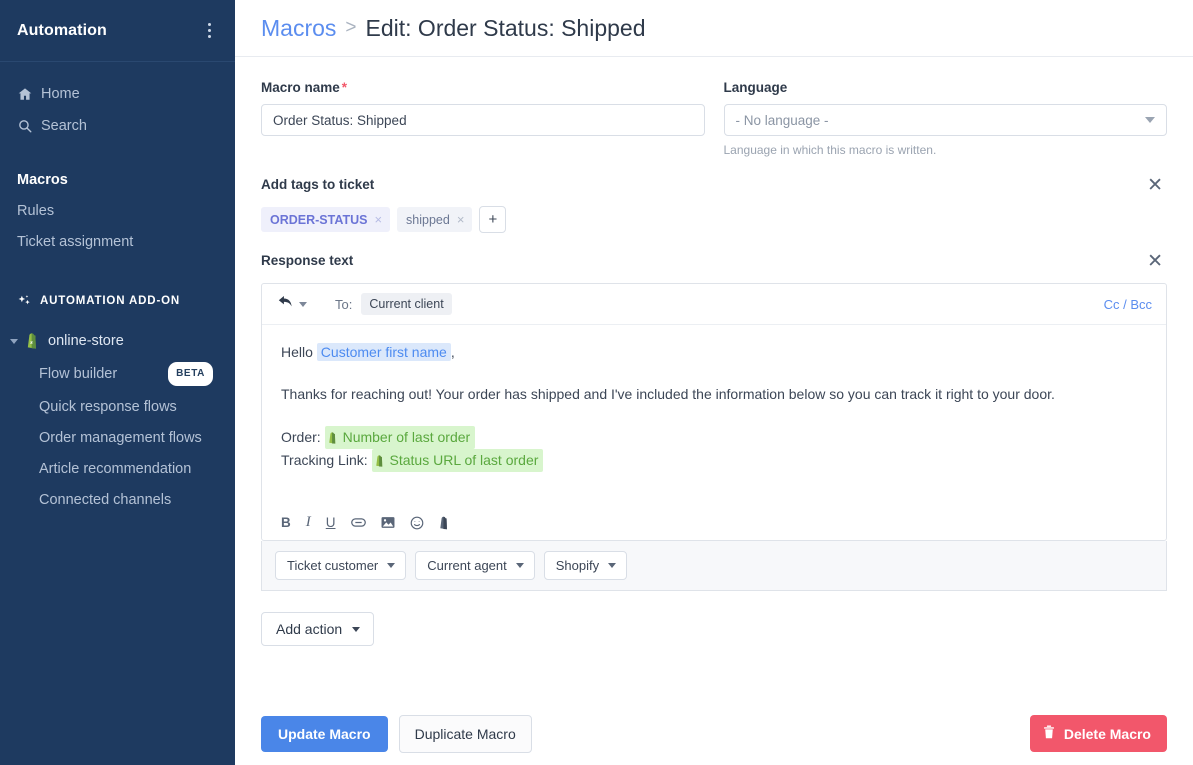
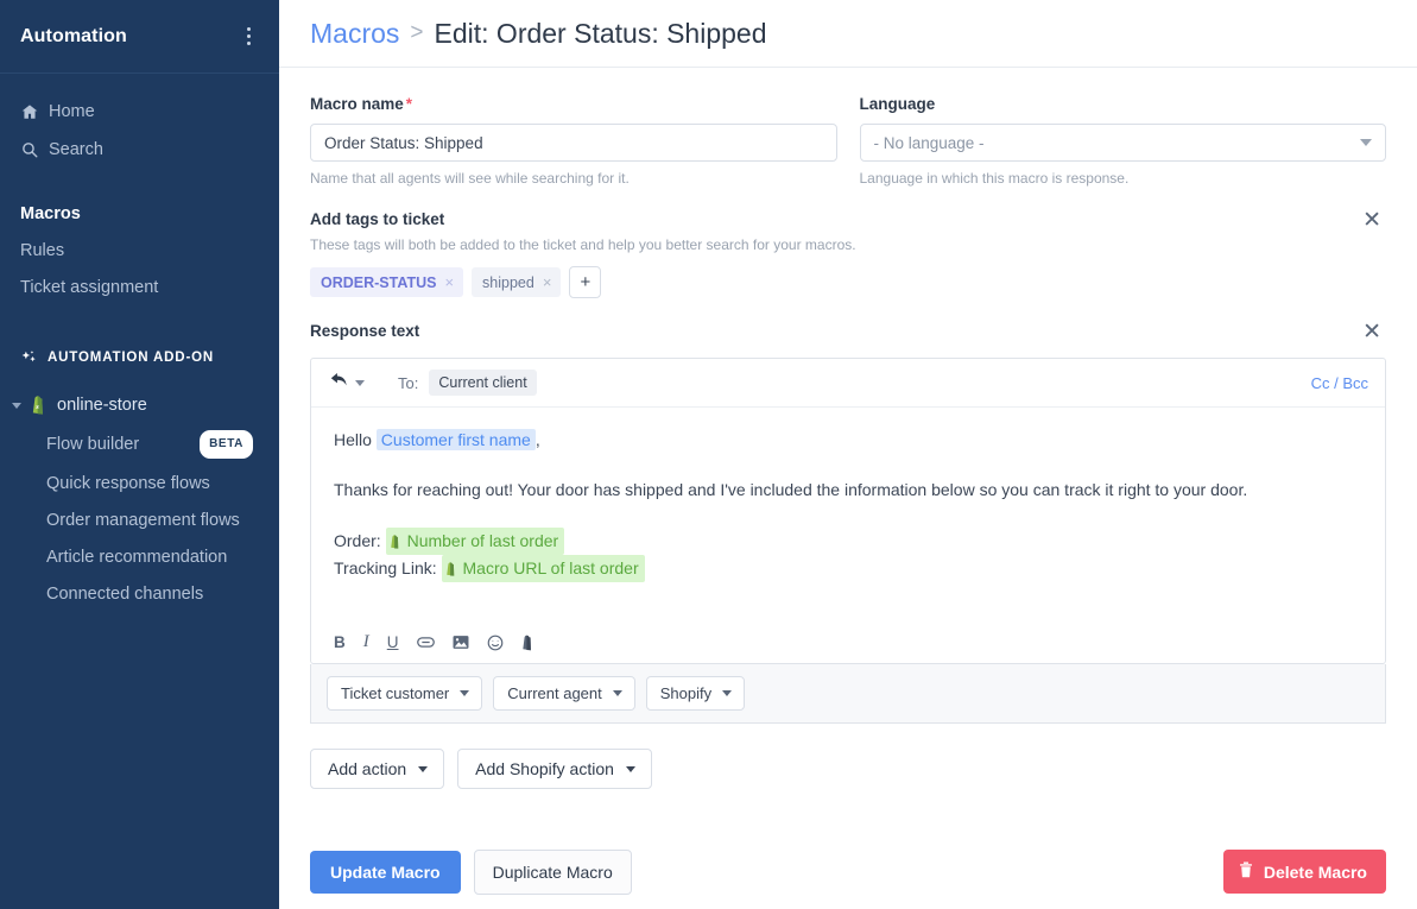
  Automation
  Home
  Search
  Macros
  Rules
  Ticket assignment
  AUTOMATION ADD-ON
  online-store
  Flow builder
  BETA
  Quick response flows
  Order management flows
  Article recommendation
  Connected channels
  Macros
  >
  Edit: Order Status: Shipped
  Macro name *
  Order Status: Shipped
+ Name that all agents will see while searching for it.
  Language
  - No language -
- Language in which this macro is written.
+ Language in which this macro is response.
  Add tags to ticket
+ These tags will both be added to the ticket and help you better search for your macros.
  ✕
  ORDER-STATUS
  ×
  shipped
  ×
  +
  Response text
  ✕
  To:
  Current client
  Cc / Bcc
  Hello Customer first name ,
- Thanks for reaching out! Your order has shipped and I've included the information below so you can track it right to your door.
+ Thanks for reaching out! Your door has shipped and I've included the information below so you can track it right to your door.
  Order:
  Number of last order
  Tracking Link:
- Status URL of last order
+ Macro URL of last order
  B
  I
  U
  Ticket customer
  Current agent
  Shopify
  Add action
+ Add Shopify action
  Update Macro
  Duplicate Macro
  Delete Macro
